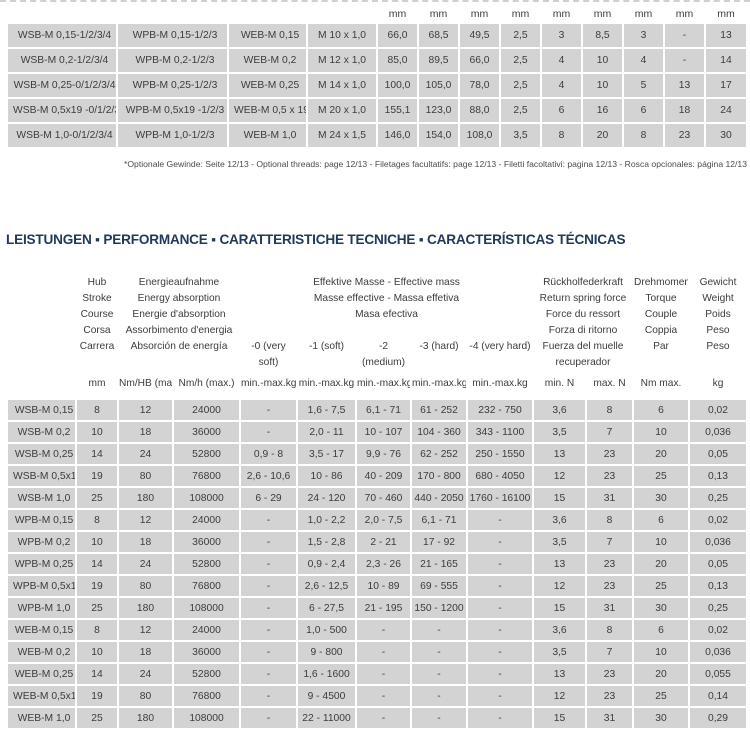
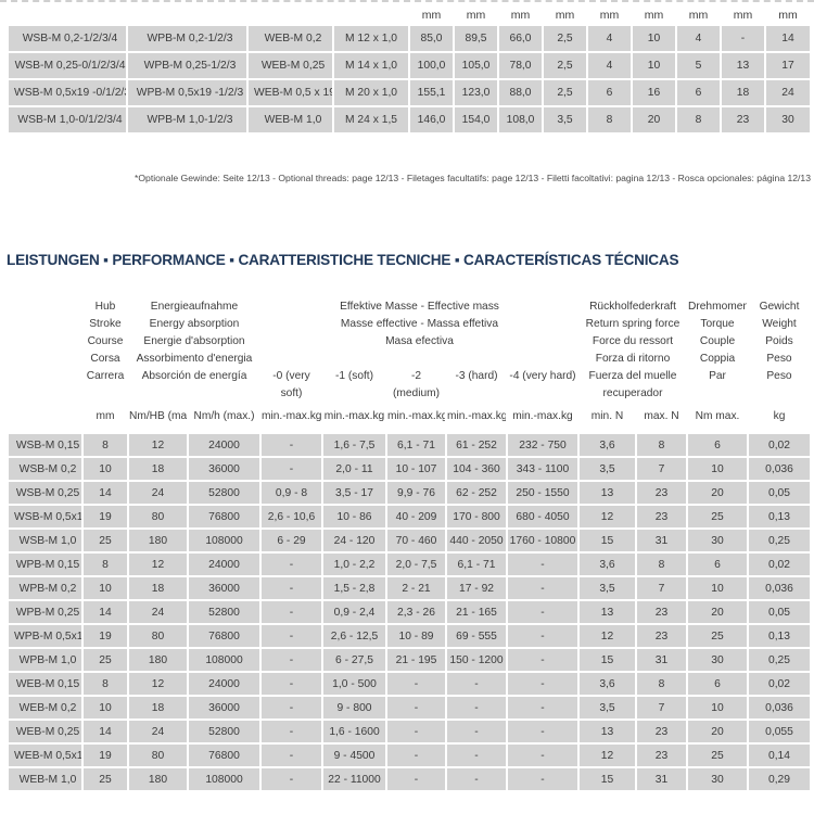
  				mm	mm	mm	mm	mm	mm	mm	mm	mm
- WSB-M 0,15-1/2/3/4	WPB-M 0,15-1/2/3	WEB-M 0,15	M 10 x 1,0	66,0	68,5	49,5	2,5	3	8,5	3	-	13
  WSB-M 0,2-1/2/3/4	WPB-M 0,2-1/2/3	WEB-M 0,2	M 12 x 1,0	85,0	89,5	66,0	2,5	4	10	4	-	14
  WSB-M 0,25-0/1/2/3/4	WPB-M 0,25-1/2/3	WEB-M 0,25	M 14 x 1,0	100,0	105,0	78,0	2,5	4	10	5	13	17
  WSB-M 0,5x19 -0/1/2/	WPB-M 0,5x19 -1/2/3	WEB-M 0,5 x 1	M 20 x 1,0	155,1	123,0	88,0	2,5	6	16	6	18	24
  WSB-M 1,0-0/1/2/3/4	WPB-M 1,0-1/2/3	WEB-M 1,0	M 24 x 1,5	146,0	154,0	108,0	3,5	8	20	8	23	30
  *Optionale Gewinde: Seite 12/13 - Optional threads: page 12/13 - Filetages facultatifs: page 12/13 - Filetti facoltativi: pagina 12/13 - Rosca opcionales: página 12/13
  LEISTUNGEN ▪ PERFORMANCE ▪ CARATTERISTICHE TECNICHE ▪ CARACTERÍSTICAS TÉCNICAS
  	Hub Stroke Course Corsa Carrera	Energieaufnahme Energy absorption Energie d'absorption Assorbimento d'energia Absorción de energía	Effektive Masse - Effective mass Masse effective - Massa effetiva Masa efectiva	Rückholfederkraft Return spring force Force du ressort Forza di ritorno Fuerza del muelle recuperador	Drehmomen Torque Couple Coppia Par	Gewicht Weight Poids Peso Peso
  -0 (very soft)	-1 (soft)	-2 (medium)	-3 (hard)	-4 (very hard)
  	mm	Nm/HB (ma	Nm/h (max.)	min.-max.kg	min.-max.kg	min.-max.kg	min.-max.kg	min.-max.kg	min. N	max. N	Nm max.	kg
  WSB-M 0,15	8	12	24000	-	1,6 - 7,5	6,1 - 71	61 - 252	232 - 750	3,6	8	6	0,02
  WSB-M 0,2	10	18	36000	-	2,0 - 11	10 - 107	104 - 360	343 - 1100	3,5	7	10	0,036
  WSB-M 0,25	14	24	52800	0,9 - 8	3,5 - 17	9,9 - 76	62 - 252	250 - 1550	13	23	20	0,05
  WSB-M 0,5x1	19	80	76800	2,6 - 10,6	10 - 86	40 - 209	170 - 800	680 - 4050	12	23	25	0,13
- WSB-M 1,0	25	180	108000	6 - 29	24 - 120	70 - 460	440 - 2050	1760 - 16100	15	31	30	0,25
+ WSB-M 1,0	25	180	108000	6 - 29	24 - 120	70 - 460	440 - 2050	1760 - 10800	15	31	30	0,25
  WPB-M 0,15	8	12	24000	-	1,0 - 2,2	2,0 - 7,5	6,1 - 71	-	3,6	8	6	0,02
  WPB-M 0,2	10	18	36000	-	1,5 - 2,8	2 - 21	17 - 92	-	3,5	7	10	0,036
  WPB-M 0,25	14	24	52800	-	0,9 - 2,4	2,3 - 26	21 - 165	-	13	23	20	0,05
  WPB-M 0,5x1	19	80	76800	-	2,6 - 12,5	10 - 89	69 - 555	-	12	23	25	0,13
  WPB-M 1,0	25	180	108000	-	6 - 27,5	21 - 195	150 - 1200	-	15	31	30	0,25
  WEB-M 0,15	8	12	24000	-	1,0 - 500	-	-	-	3,6	8	6	0,02
  WEB-M 0,2	10	18	36000	-	9 - 800	-	-	-	3,5	7	10	0,036
  WEB-M 0,25	14	24	52800	-	1,6 - 1600	-	-	-	13	23	20	0,055
  WEB-M 0,5x1	19	80	76800	-	9 - 4500	-	-	-	12	23	25	0,14
  WEB-M 1,0	25	180	108000	-	22 - 11000	-	-	-	15	31	30	0,29
